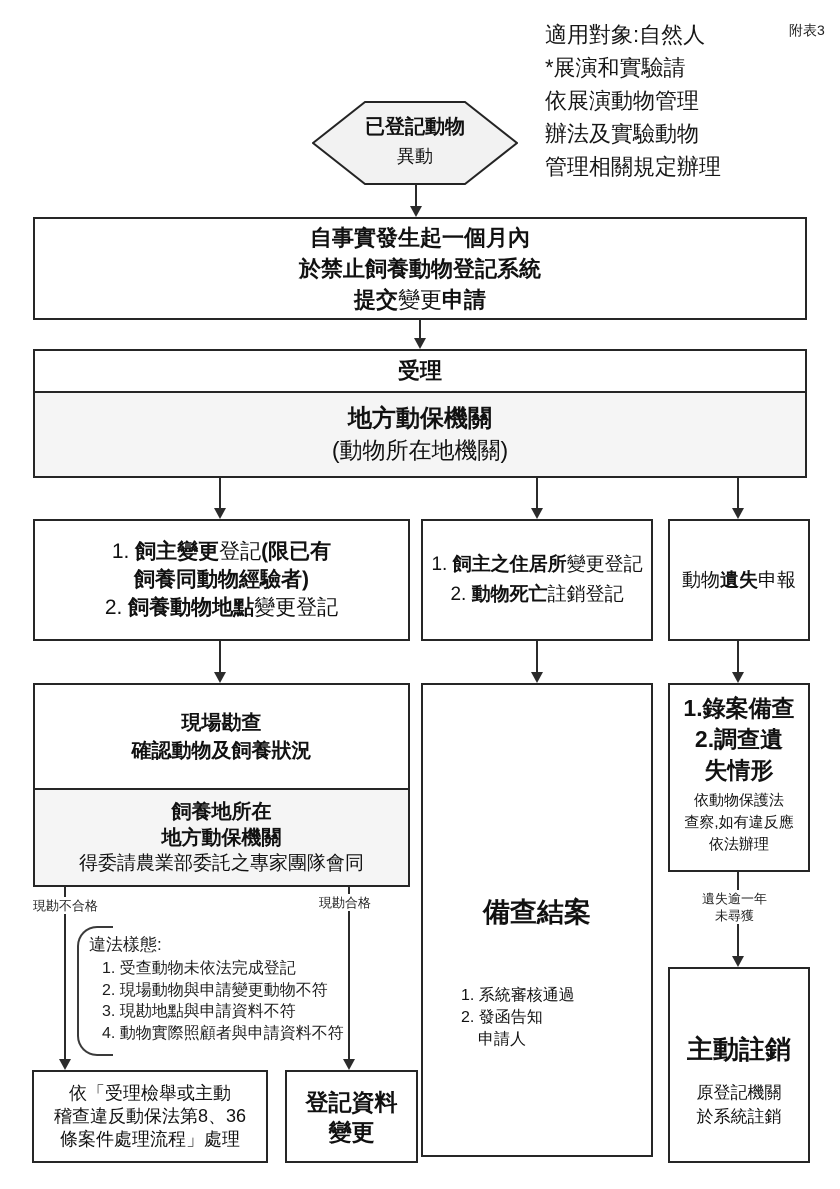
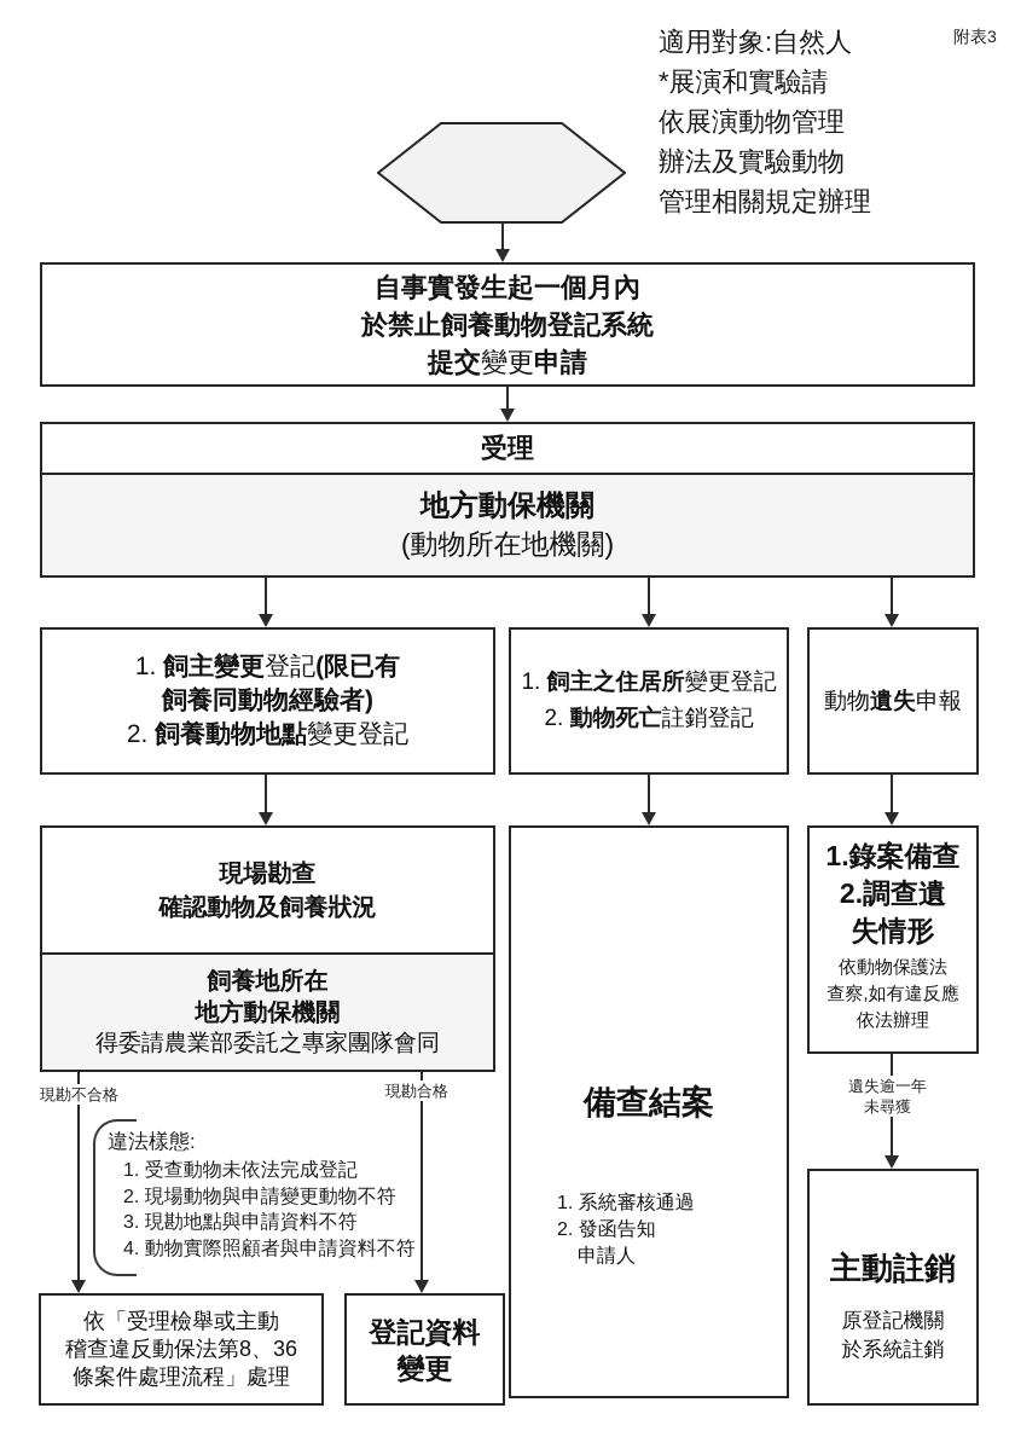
  附表3
  適用對象:自然人
  *展演和實驗請
  依展演動物管理
  辦法及實驗動物
  管理相關規定辦理
- 已登記動物
- 異動
  自事實發生起一個月內
  於禁止飼養動物登記系統
  提交變更申請
  受理
  地方動保機關
  (動物所在地機關)
  1. 飼主變更登記(限已有
  飼養同動物經驗者)
  2. 飼養動物地點變更登記
  1. 飼主之住居所變更登記
  2. 動物死亡註銷登記
  動物遺失申報
  現場勘查
  確認動物及飼養狀況
  飼養地所在
  地方動保機關
  得委請農業部委託之專家團隊會同
  現勘不合格
  現勘合格
  違法樣態:
  1. 受查動物未依法完成登記
  2. 現場動物與申請變更動物不符
  3. 現勘地點與申請資料不符
  4. 動物實際照顧者與申請資料不符
  依「受理檢舉或主動
  稽查違反動保法第8、36
  條案件處理流程」處理
  登記資料
  變更
  備查結案
  1. 系統審核通過
  2. 發函告知
  申請人
  1.錄案備查
  2.調查遺
  失情形
  依動物保護法
  查察,如有違反應
  依法辦理
  遺失逾一年
  未尋獲
  主動註銷
  原登記機關
  於系統註銷
